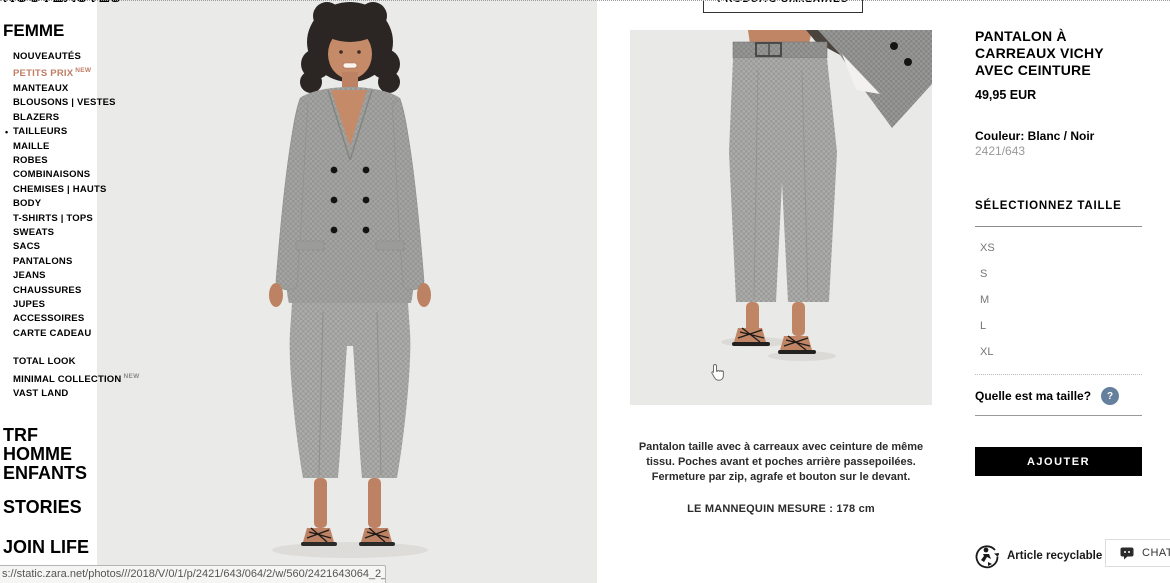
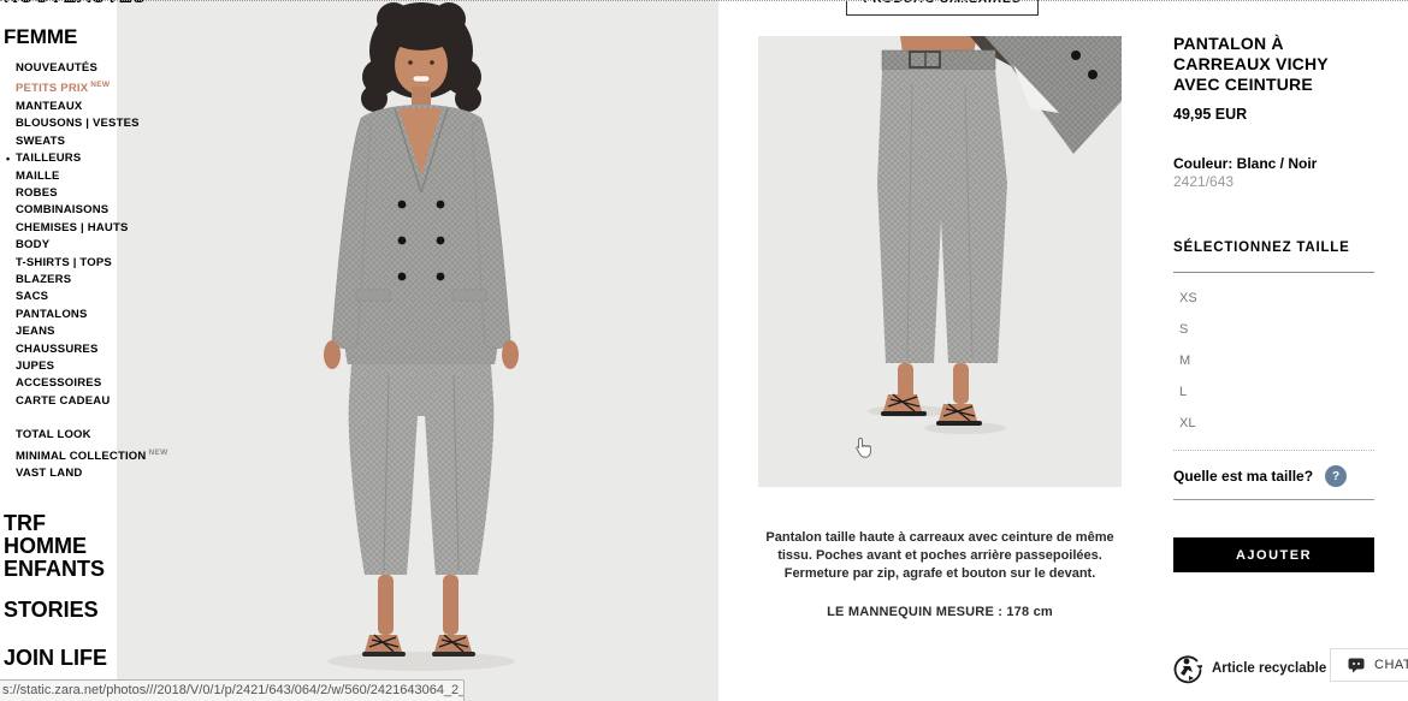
  FEMME
  NOUVEAUTÉS
  PETITS PRIX
  MANTEAUX
  BLOUSONS | VESTES
- BLAZERS
+ SWEATS
  TAILLEURS
  MAILLE
  ROBES
  COMBINAISONS
  CHEMISES | HAUTS
  BODY
  T-SHIRTS | TOPS
- SWEATS
+ BLAZERS
  SACS
  PANTALONS
  JEANS
  CHAUSSURES
  JUPES
  ACCESSOIRES
  CARTE CADEAU
  TOTAL LOOK
  MINIMAL COLLECTION
  VAST LAND
  TRF
  HOMME
  ENFANTS
  STORIES
  JOIN LIFE
- Pantalon taille avec à carreaux avec ceinture de même tissu. Poches avant et poches arrière passepoilées. Fermeture par zip, agrafe et bouton sur le devant.
+ Pantalon taille haute à carreaux avec ceinture de même tissu. Poches avant et poches arrière passepoilées. Fermeture par zip, agrafe et bouton sur le devant.
  LE MANNEQUIN MESURE : 178 cm
  PANTALON À CARREAUX VICHY AVEC CEINTURE
  49,95 EUR
  Couleur: Blanc / Noir
  2421/643
  SÉLECTIONNEZ TAILLE
  XS
  S
  M
  L
  XL
  Quelle est ma taille?
  ?
  AJOUTER
  Article recyclable
  CHA
  s://static.zara.net/photos///2018/V/0/1/p/2421/643/064/2/w/560/2421643064_2_
